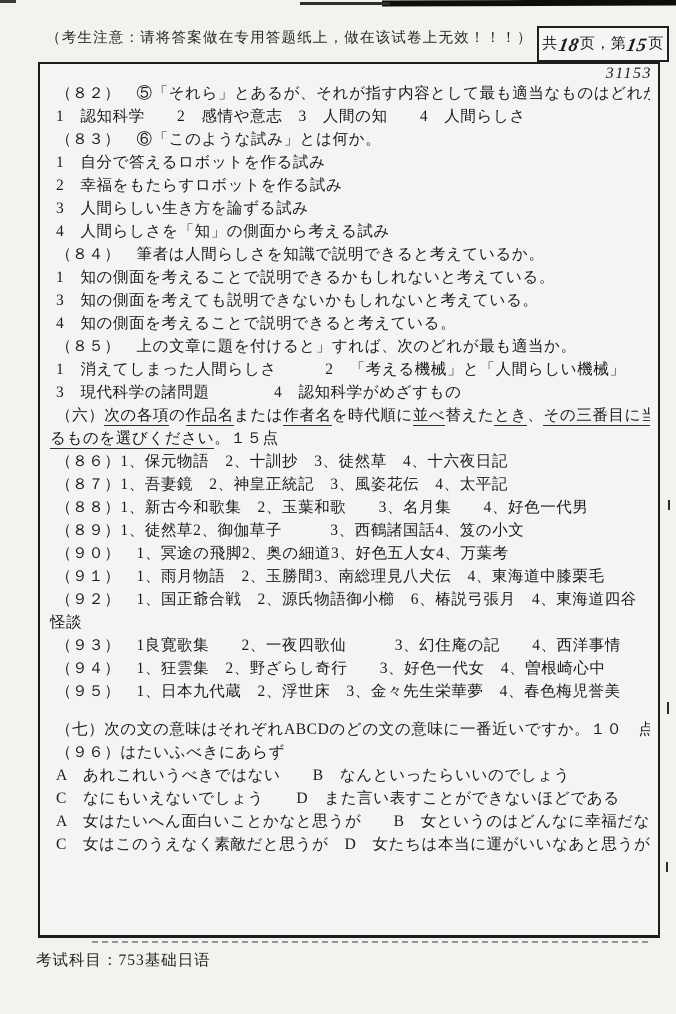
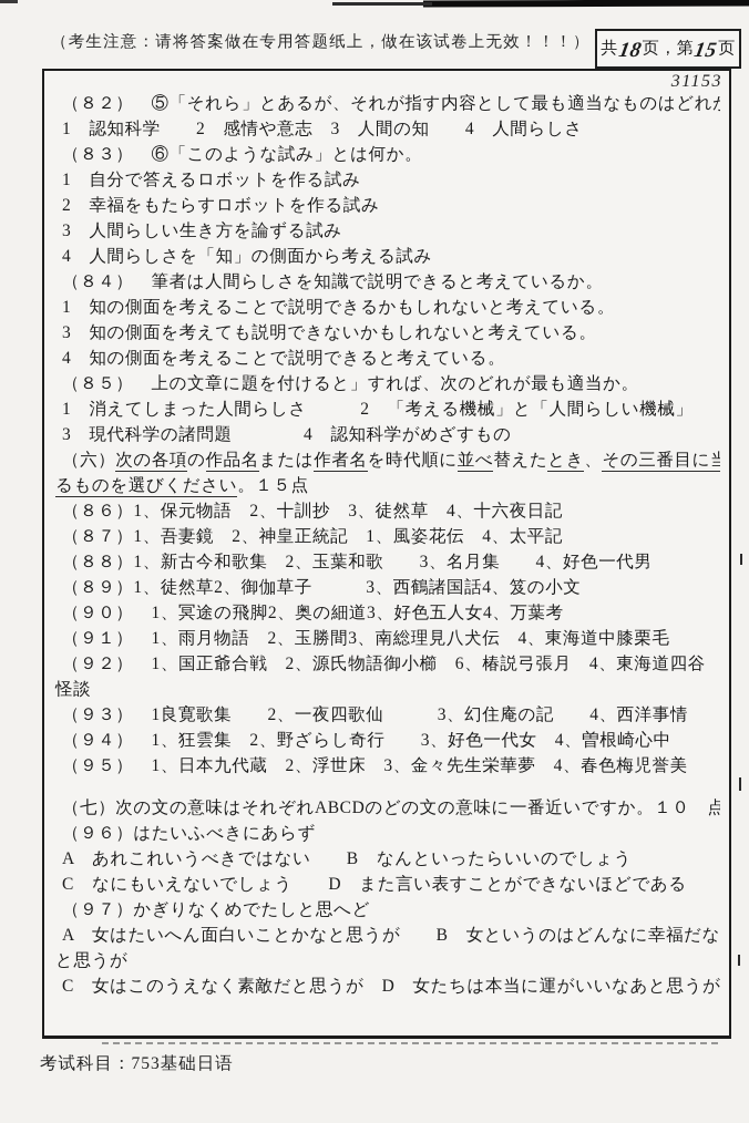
  （考生注意：请将答案做在专用答题纸上，做在该试卷上无效！！！）
  共
  页，第
  页
  31153
  （８２） ⑤「それら」とあるが、それが指す内容として最も適当なものはどれ
  1 認知科学 2 感情や意志 3 人間の知 4 人間らしさ
  （８３） ⑥「このような試み」とは何か。
  1 自分で答えるロボットを作る試み
  2 幸福をもたらすロボットを作る試み
  3 人間らしい生き方を論ずる試み
  4 人間らしさを「知」の側面から考える試み
  （８４） 筆者は人間らしさを知識で説明できると考えているか。
  1 知の側面を考えることで説明できるかもしれないと考えている。
  3 知の側面を考えても説明できないかもしれないと考えている。
  4 知の側面を考えることで説明できると考えている。
  （８５） 上の文章に題を付けると」すれば、次のどれが最も適当か。
  1 消えてしまった人間らしさ 2 「考える機械」と「人間らしい機械」
  3 現代科学の諸問題 4 認知科学がめざすもの
  （六）次の各項の作品名または作者名を時代順に並べ替えたとき、その三番目に当
  るものを選びください。１５点
  （８６）1、保元物語 2、十訓抄 3、徒然草 4、十六夜日記
- （８７）1、吾妻鏡 2、神皇正統記 3、風姿花伝 4、太平記
+ （８７）1、吾妻鏡 2、神皇正統記 1、風姿花伝 4、太平記
  （８８）1、新古今和歌集 2、玉葉和歌 3、名月集 4、好色一代男
  （８９）1、徒然草2、御伽草子 3、西鶴諸国話4、笈の小文
  （９０） 1、冥途の飛脚2、奥の細道3、好色五人女4、万葉考
  （９１） 1、雨月物語 2、玉勝間3、南総理見八犬伝 4、東海道中膝栗毛
  （９２） 1、国正爺合戦 2、源氏物語御小櫛 6、椿説弓張月 4、東海道四谷
  怪談
  （９３） 1良寛歌集 2、一夜四歌仙 3、幻住庵の記 4、西洋事情
  （９４） 1、狂雲集 2、野ざらし奇行 3、好色一代女 4、曽根崎心中
  （９５） 1、日本九代蔵 2、浮世床 3、金々先生栄華夢 4、春色梅児誉美
  （七）次の文の意味はそれぞれABCDのどの文の意味に一番近いですか。１０ 点
  （９６）はたいふべきにあらず
  A あれこれいうべきではない B なんといったらいいのでしょう
  C なにもいえないでしょう D また言い表すことができないほどである
+ （９７）かぎりなくめでたしと思へど
  A 女はたいへん面白いことかなと思うが B 女というのはどんなに幸福だな
+ と思うが
  C 女はこのうえなく素敵だと思うが D 女たちは本当に運がいいなあと思うが
  考试科目：753基础日语
